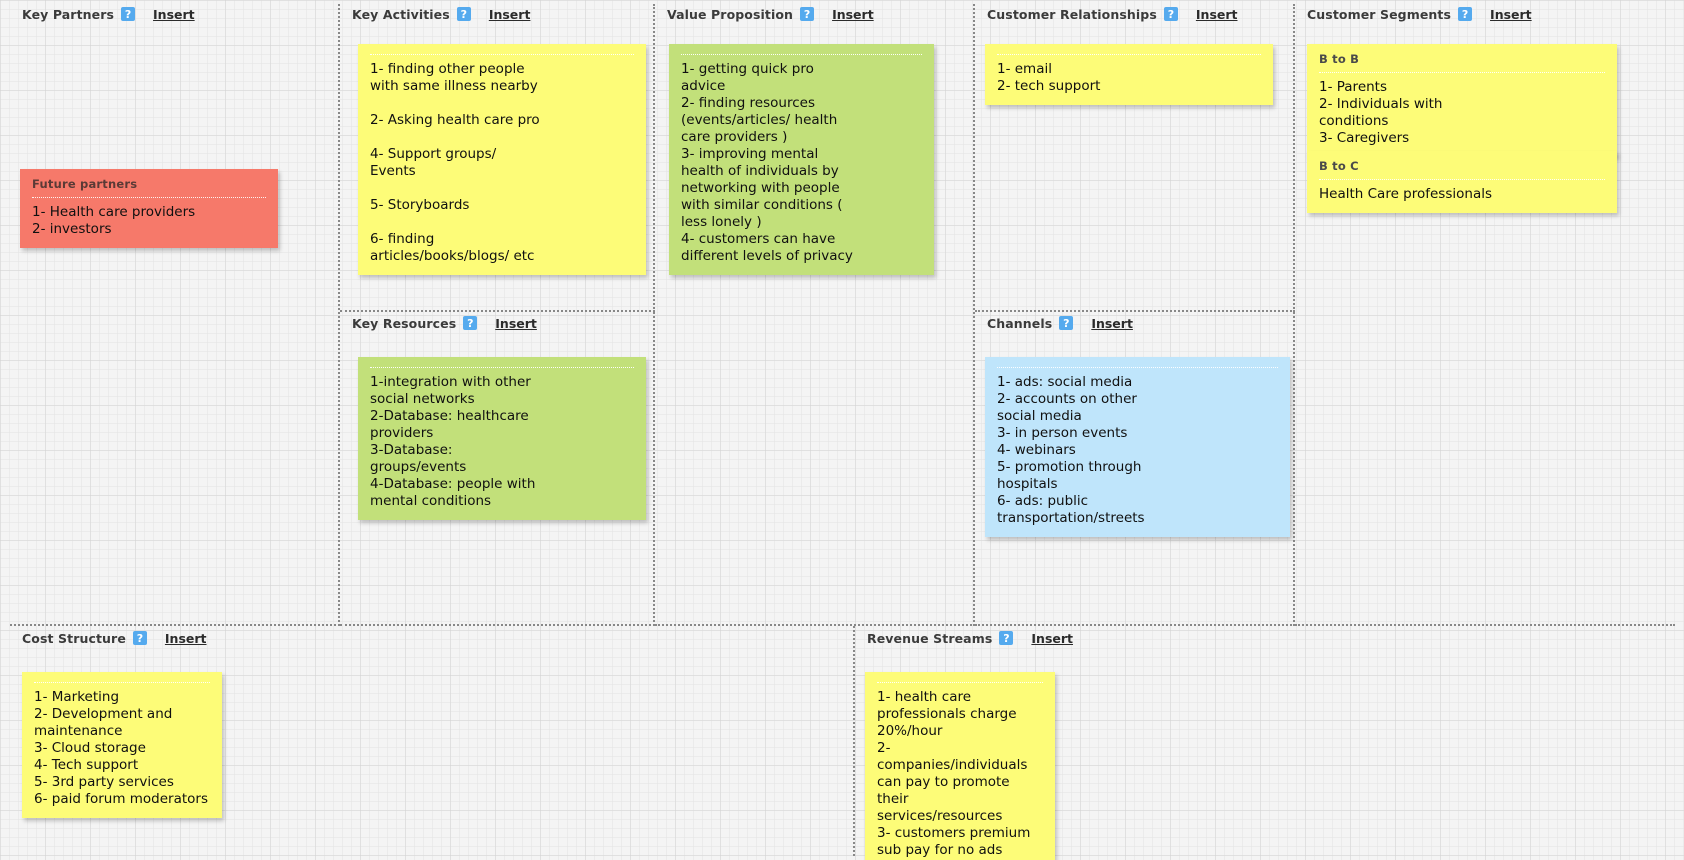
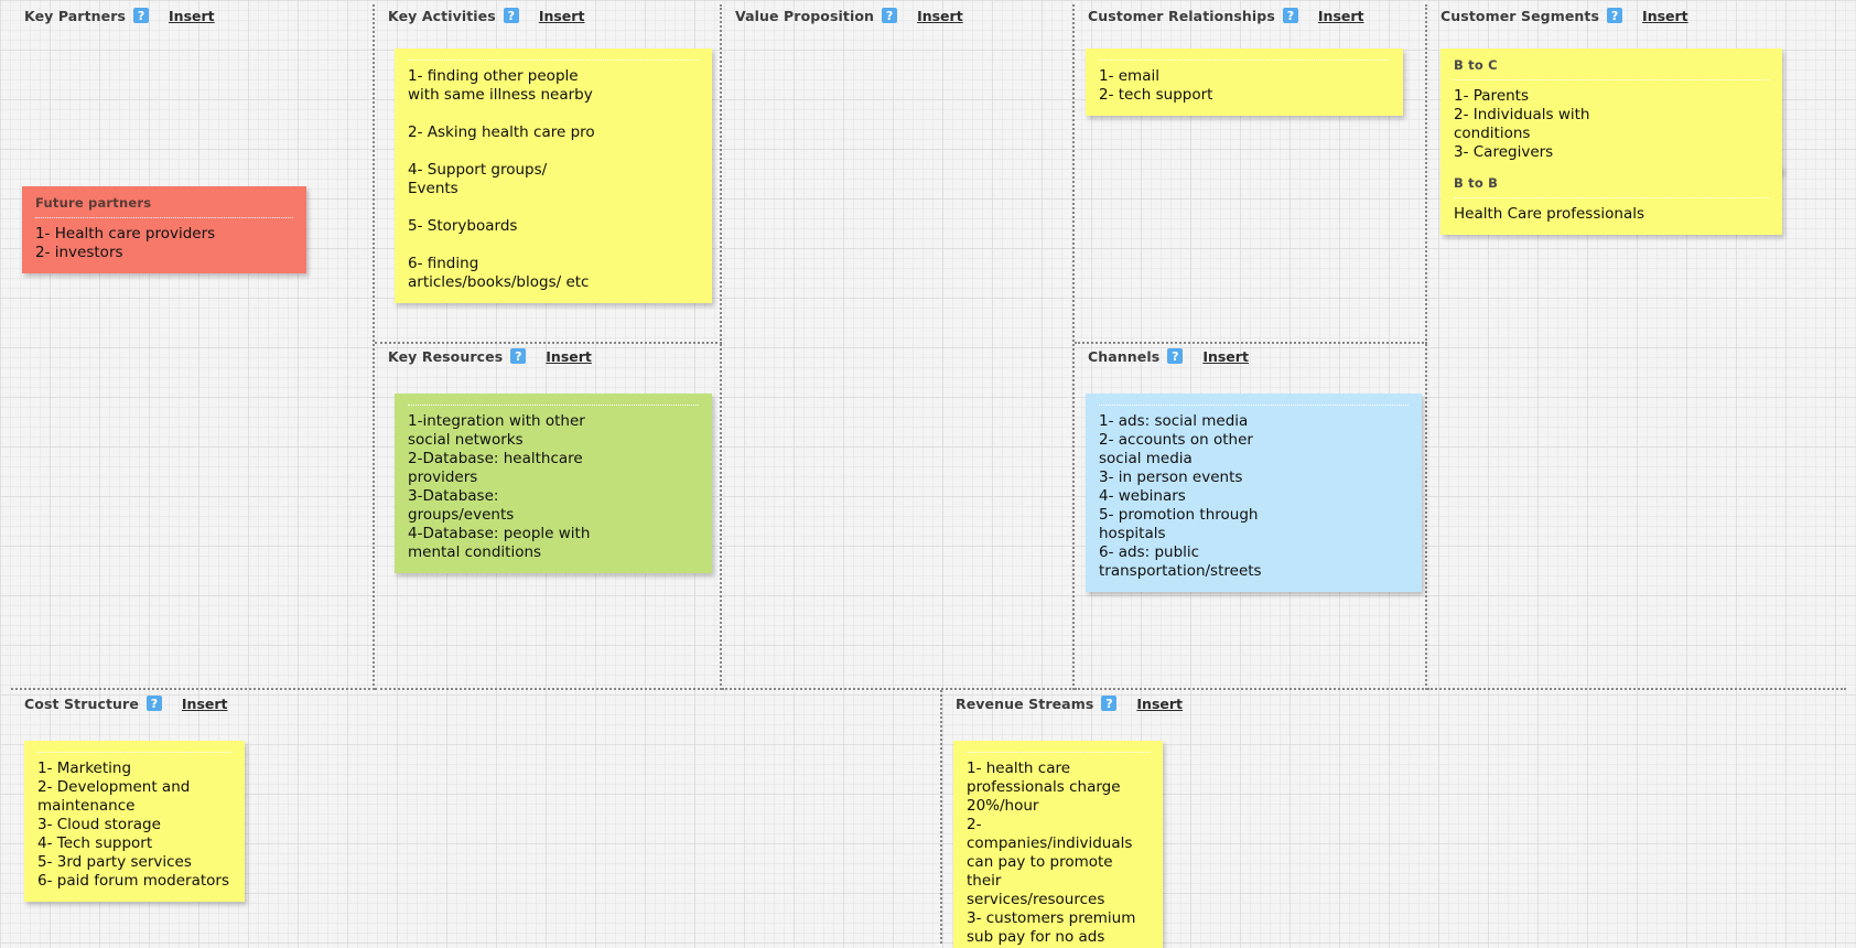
  Key Partners
  ?
  Insert
  Future partners
  1- Health care providers
  2- investors
  Key Activities
  ?
  Insert
  1- finding other people
  with same illness nearby
  2- Asking health care pro
  4- Support groups/
  Events
  5- Storyboards
  6- finding
  articles/books/blogs/ etc
  Key Resources
  ?
  Insert
  1-integration with other
  social networks
  2-Database: healthcare
  providers
  3-Database:
  groups/events
  4-Database: people with
  mental conditions
  Value Proposition
  ?
  Insert
- 1- getting quick pro
- advice
- 2- finding resources
- (events/articles/ health
- care providers )
- 3- improving mental
- health of individuals by
- networking with people
- with similar conditions (
- less lonely )
- 4- customers can have
- different levels of privacy
  Customer Relationships
  ?
  Insert
  1- email
  2- tech support
  Channels
  ?
  Insert
  1- ads: social media
  2- accounts on other
  social media
  3- in person events
  4- webinars
  5- promotion through
  hospitals
  6- ads: public
  transportation/streets
  Customer Segments
  ?
  Insert
- B to B
+ B to C
  1- Parents
  2- Individuals with
  conditions
  3- Caregivers
- B to C
+ B to B
  Health Care professionals
  Cost Structure
  ?
  Insert
  1- Marketing
  2- Development and
  maintenance
  3- Cloud storage
  4- Tech support
  5- 3rd party services
  6- paid forum moderators
  Revenue Streams
  ?
  Insert
  1- health care
  professionals charge
  20%/hour
  2- companies/individuals
  can pay to promote their
  services/resources
  3- customers premium
  sub pay for no ads
